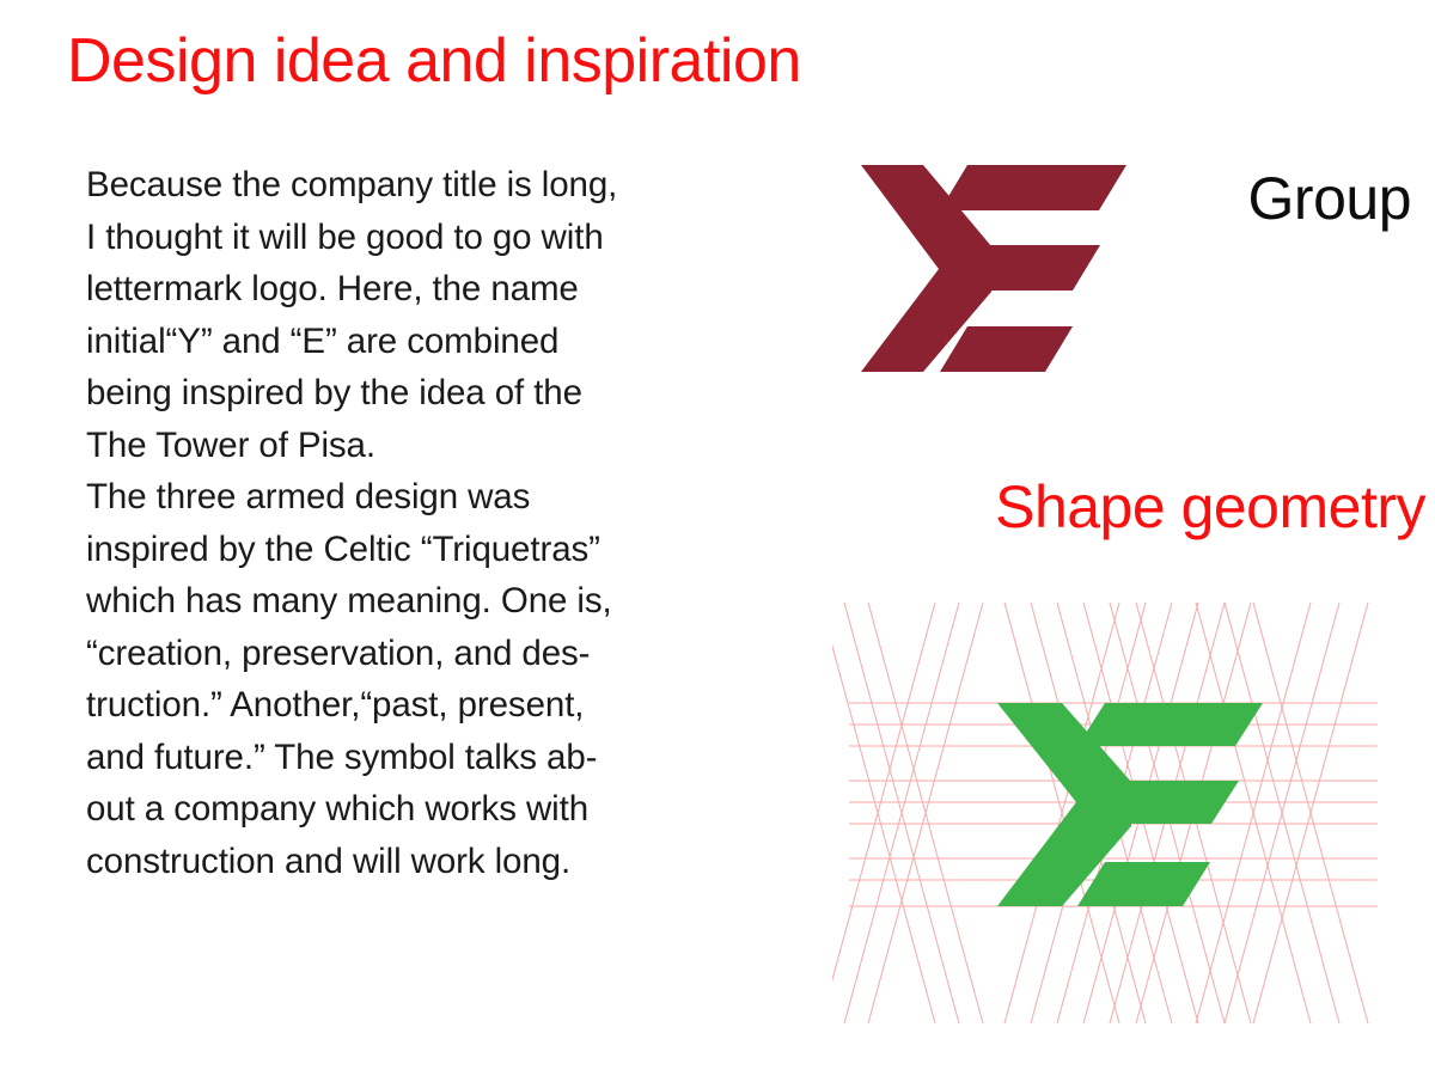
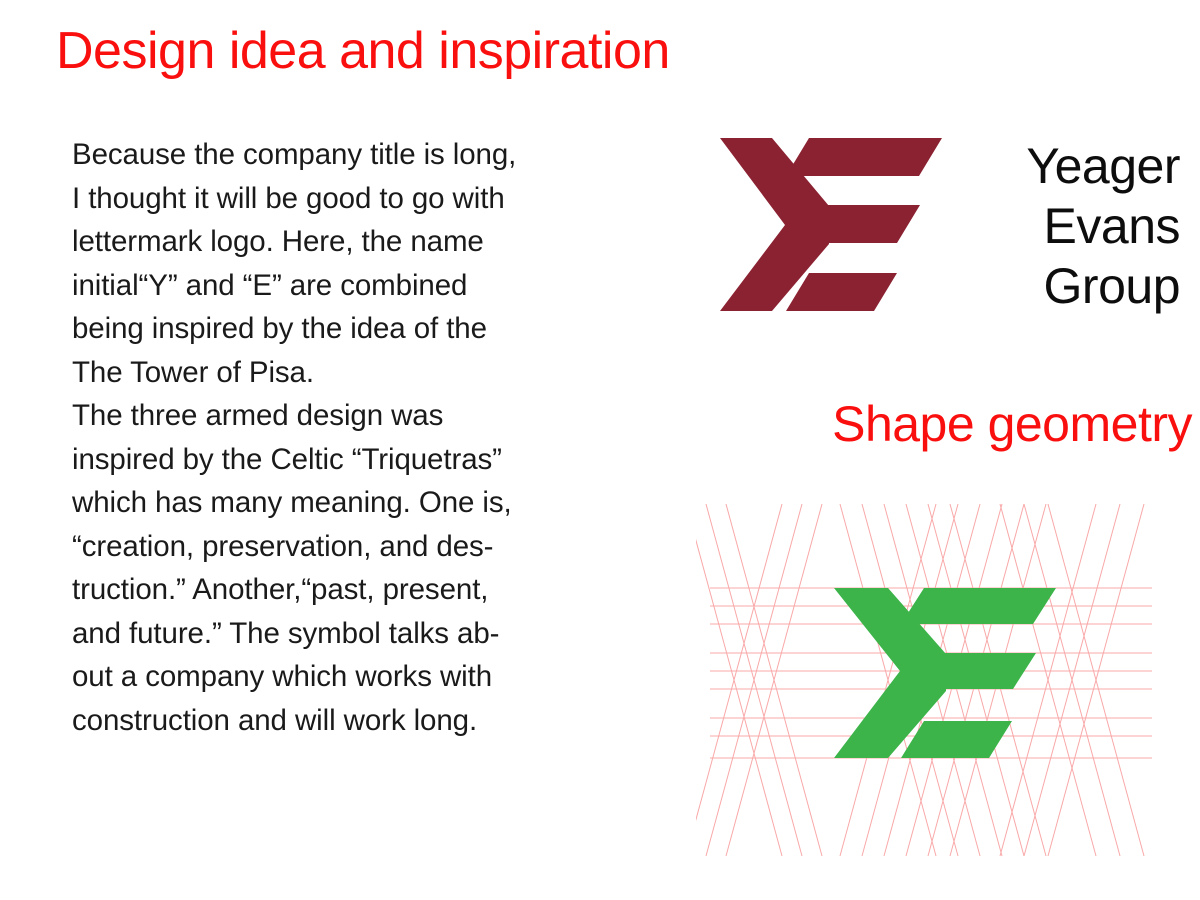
  Design idea and inspiration
  Because the company title is long,
  I thought it will be good to go with
  lettermark logo. Here, the name
  initial“Y” and “E” are combined
  being inspired by the idea of the
  The Tower of Pisa.
  The three armed design was
  inspired by the Celtic “Triquetras”
  which has many meaning. One is,
  “creation, preservation, and des-
  truction.” Another,“past, present,
  and future.” The symbol talks ab-
  out a company which works with
  construction and will work long.
+ Yeager
+ Evans
  Group
  Shape geometry
